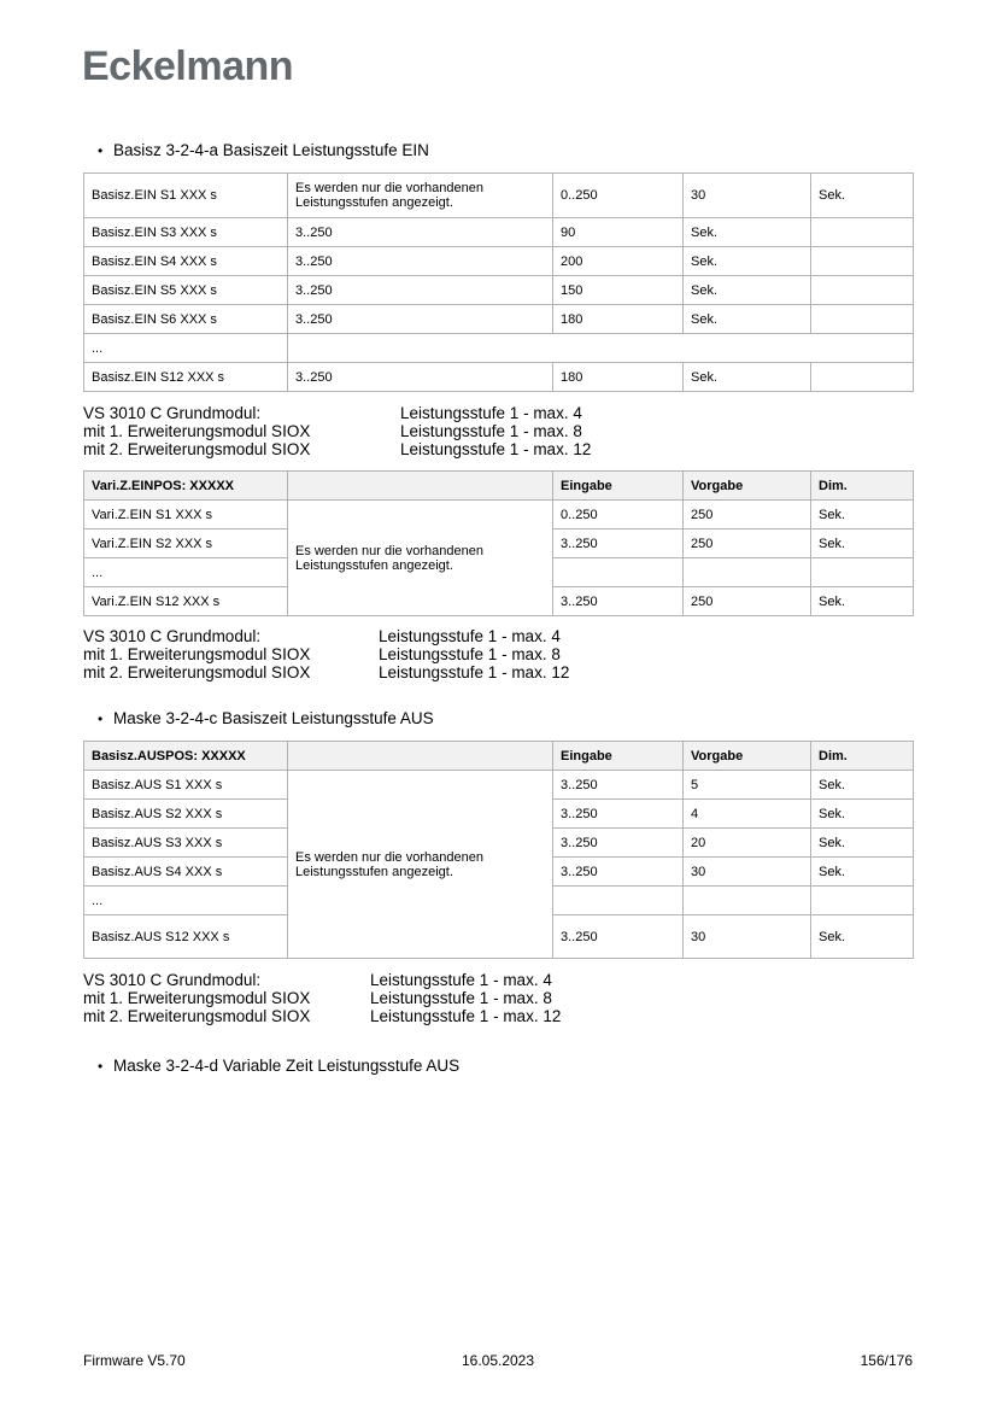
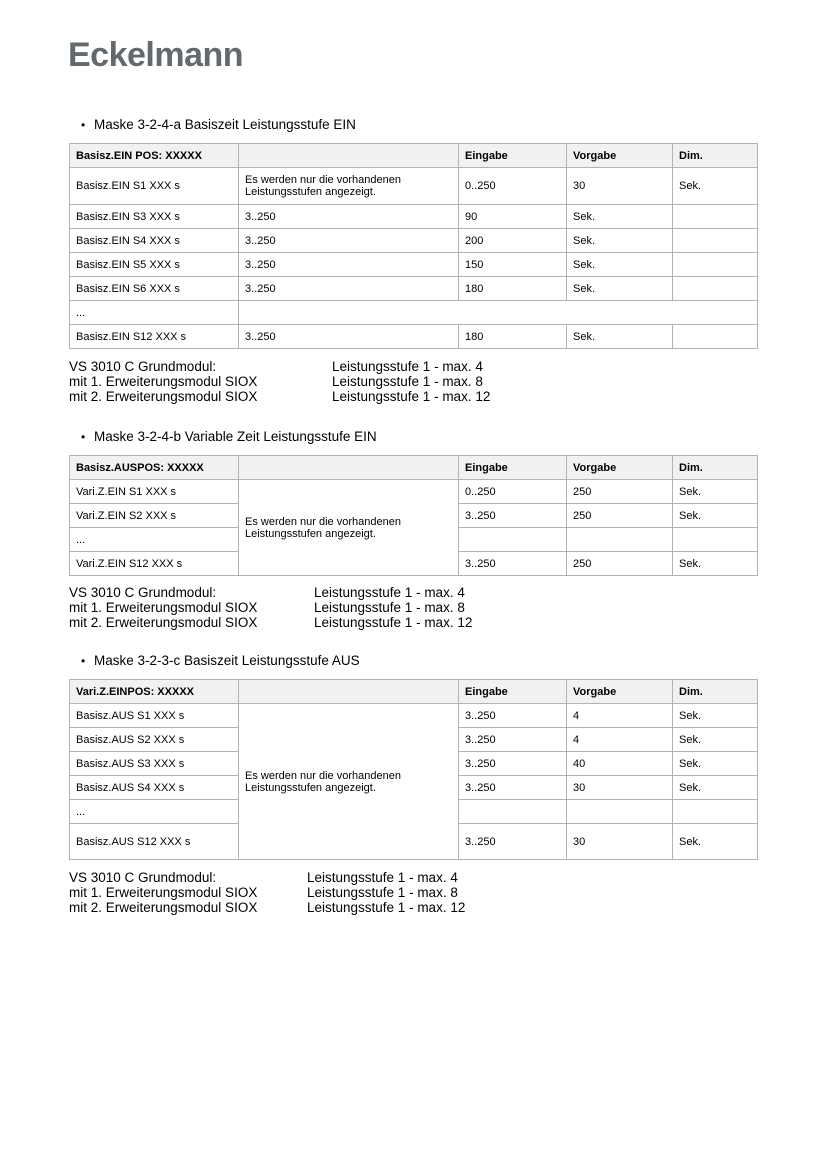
  Eckelmann
- Basisz 3-2-4-a Basiszeit Leistungsstufe EIN
+ Maske 3-2-4-a Basiszeit Leistungsstufe EIN
+ Basisz.EIN POS: XXXXX		Eingabe	Vorgabe	Dim.
  Basisz.EIN S1 XXX s	Es werden nur die vorhandenen Leistungsstufen angezeigt.	0..250	30	Sek.
  Basisz.EIN S3 XXX s	3..250	90	Sek.
  Basisz.EIN S4 XXX s	3..250	200	Sek.
  Basisz.EIN S5 XXX s	3..250	150	Sek.
  Basisz.EIN S6 XXX s	3..250	180	Sek.
  ...
  Basisz.EIN S12 XXX s	3..250	180	Sek.
  VS 3010 C Grundmodul:
  Leistungsstufe 1 - max. 4
  mit 1. Erweiterungsmodul SIOX
  Leistungsstufe 1 - max. 8
  mit 2. Erweiterungsmodul SIOX
  Leistungsstufe 1 - max. 12
+ Maske 3-2-4-b Variable Zeit Leistungsstufe EIN
- Vari.Z.EINPOS: XXXXX		Eingabe	Vorgabe	Dim.
+ Basisz.AUSPOS: XXXXX		Eingabe	Vorgabe	Dim.
  Vari.Z.EIN S1 XXX s	Es werden nur die vorhandenen Leistungsstufen angezeigt.	0..250	250	Sek.
  Vari.Z.EIN S2 XXX s	3..250	250	Sek.
  ...
  Vari.Z.EIN S12 XXX s	3..250	250	Sek.
  VS 3010 C Grundmodul:
  Leistungsstufe 1 - max. 4
  mit 1. Erweiterungsmodul SIOX
  Leistungsstufe 1 - max. 8
  mit 2. Erweiterungsmodul SIOX
  Leistungsstufe 1 - max. 12
- Maske 3-2-4-c Basiszeit Leistungsstufe AUS
+ Maske 3-2-3-c Basiszeit Leistungsstufe AUS
- Basisz.AUSPOS: XXXXX		Eingabe	Vorgabe	Dim.
+ Vari.Z.EINPOS: XXXXX		Eingabe	Vorgabe	Dim.
- Basisz.AUS S1 XXX s	Es werden nur die vorhandenen Leistungsstufen angezeigt.	3..250	5	Sek.
+ Basisz.AUS S1 XXX s	Es werden nur die vorhandenen Leistungsstufen angezeigt.	3..250	4	Sek.
  Basisz.AUS S2 XXX s	3..250	4	Sek.
- Basisz.AUS S3 XXX s	3..250	20	Sek.
+ Basisz.AUS S3 XXX s	3..250	40	Sek.
  Basisz.AUS S4 XXX s	3..250	30	Sek.
  ...
  Basisz.AUS S12 XXX s	3..250	30	Sek.
  VS 3010 C Grundmodul:
  Leistungsstufe 1 - max. 4
  mit 1. Erweiterungsmodul SIOX
  Leistungsstufe 1 - max. 8
  mit 2. Erweiterungsmodul SIOX
  Leistungsstufe 1 - max. 12
- Maske 3-2-4-d Variable Zeit Leistungsstufe AUS
- Firmware V5.70
- 16.05.2023
- 156/176
